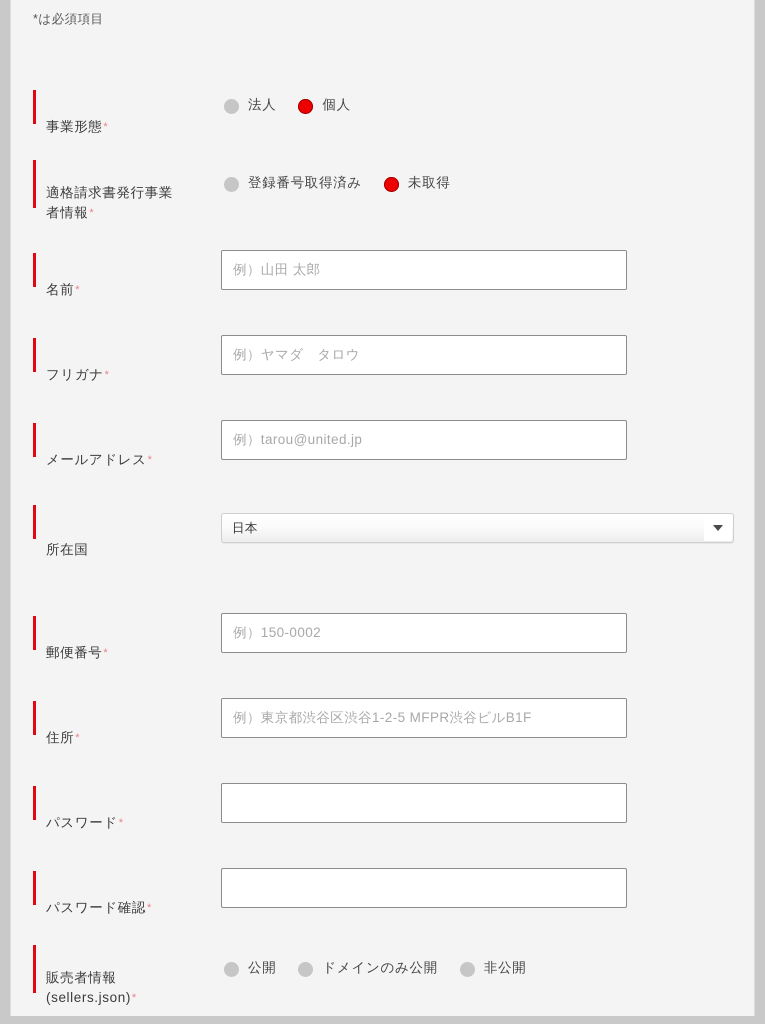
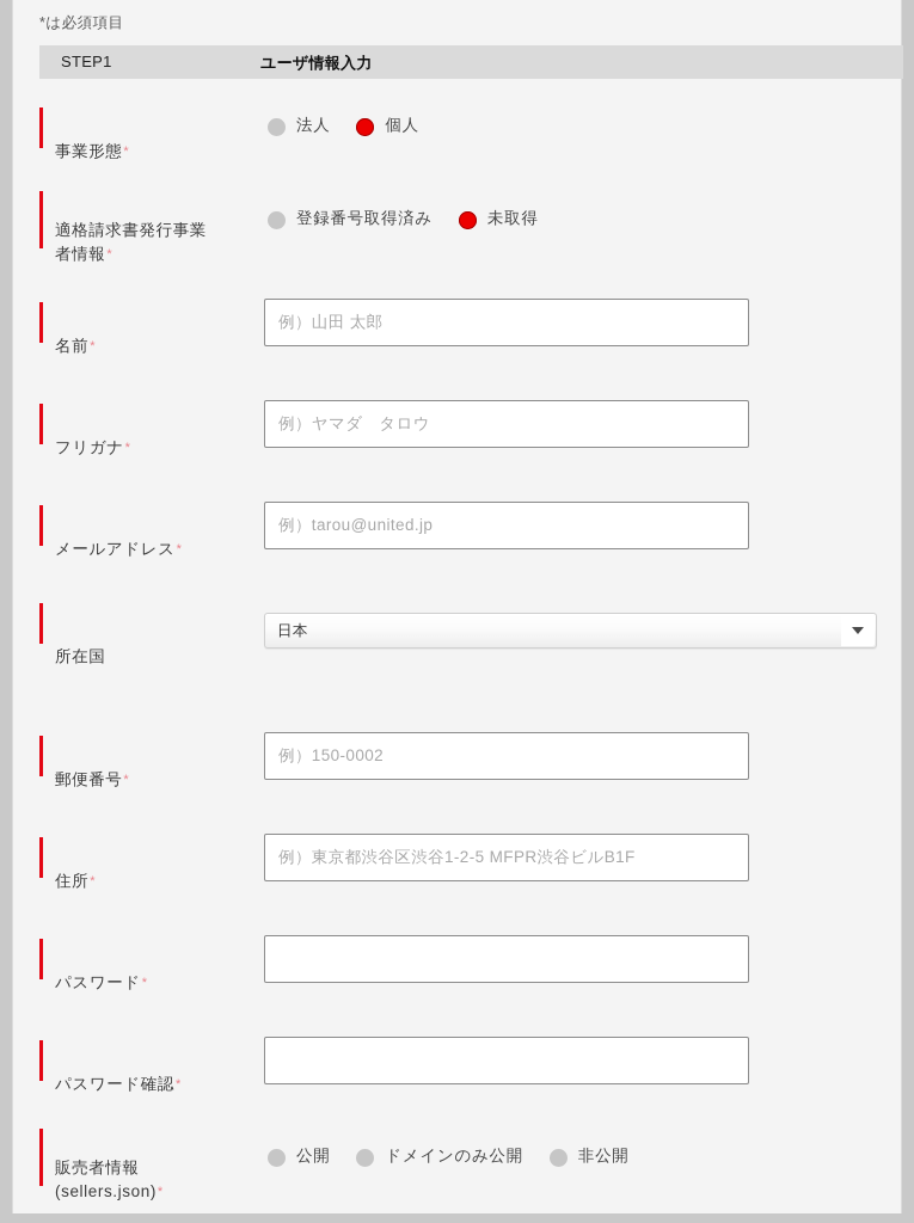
  *は必須項目
+ STEP1
+ ユーザ情報入力
  事業形態*
  法人
  個人
  適格請求書発行事業
  者情報*
  登録番号取得済み
  未取得
  名前*
  例）山田 太郎
  フリガナ*
  例）ヤマダ タロウ
  メールアドレス*
  例）tarou@united.jp
  所在国
  日本
  郵便番号*
  例）150-0002
  住所*
  例）東京都渋谷区渋谷1-2-5 MFPR渋谷ビルB1F
  パスワード*
  パスワード確認*
  販売者情報
  (sellers.json)*
  公開
  ドメインのみ公開
  非公開
